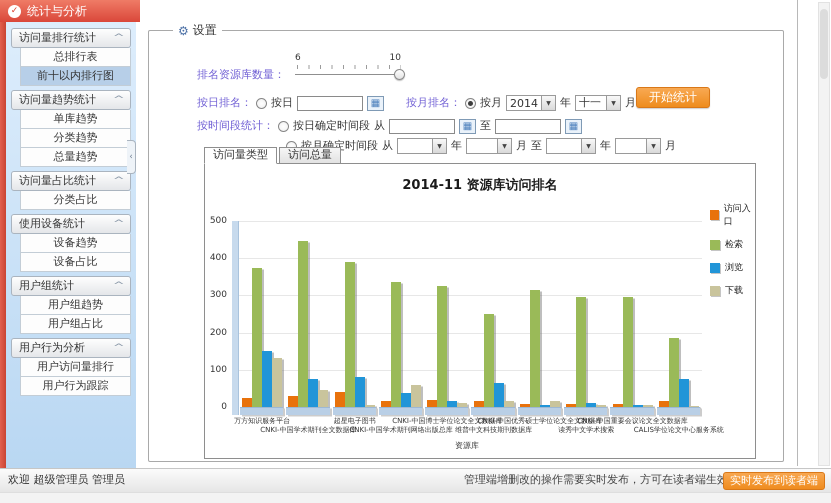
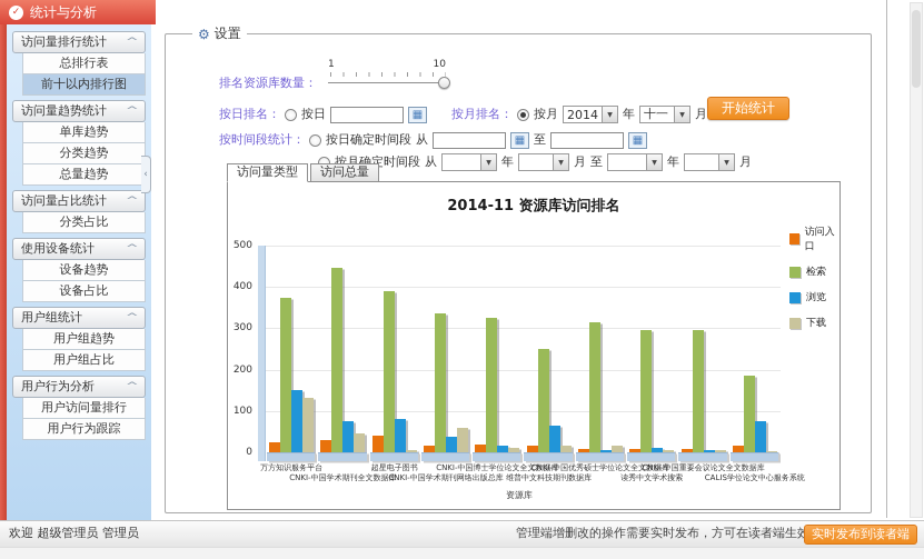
  ✓
  统计与分析
  访问量排行统计
  ^
  总排行表
  前十以内排行图
  访问量趋势统计
  ^
  单库趋势
  分类趋势
  总量趋势
  访问量占比统计
  ^
  分类占比
  使用设备统计
  ^
  设备趋势
  设备占比
  用户组统计
  ^
  用户组趋势
  用户组占比
  用户行为分析
  ^
  用户访问量排行
  用户行为跟踪
  ‹
  ⚙
  设置
  排名资源库数量：
- 6
+ 1
  10
  按日排名：
  按日
  ▦
  按月排名：
  按月
  2014
  年
  十一
  月
  开始统计
  按时间段统计：
  按日确定时间段
  从
  ▦
  至
  ▦
  按月确定时间段
  从
  年
  月
  至
  年
  月
  访问量类型
  访问总量
  2014-11 资源库访问排名
  0
  100
  200
  300
  400
  500
  万方知识服务平台
  CNKI-中国学术期刊全文数据库
  超星电子图书
  CNKI-中国学术期刊网络出版总库
  CNKI-中国博士学位论文全文数据库
  维普中文科技期刊数据库
  CNKI-中国优秀硕士学位论文全文数据库
  读秀中文学术搜索
  CNKI-中国重要会议论文全文数据库
  CALIS学位论文中心服务系统
  资源库
  访问入口
  检索
  浏览
  下载
  欢迎 超级管理员 管理员
  管理端增删改的操作需要实时发布，方可在读者端生
  实时发布到读者端
